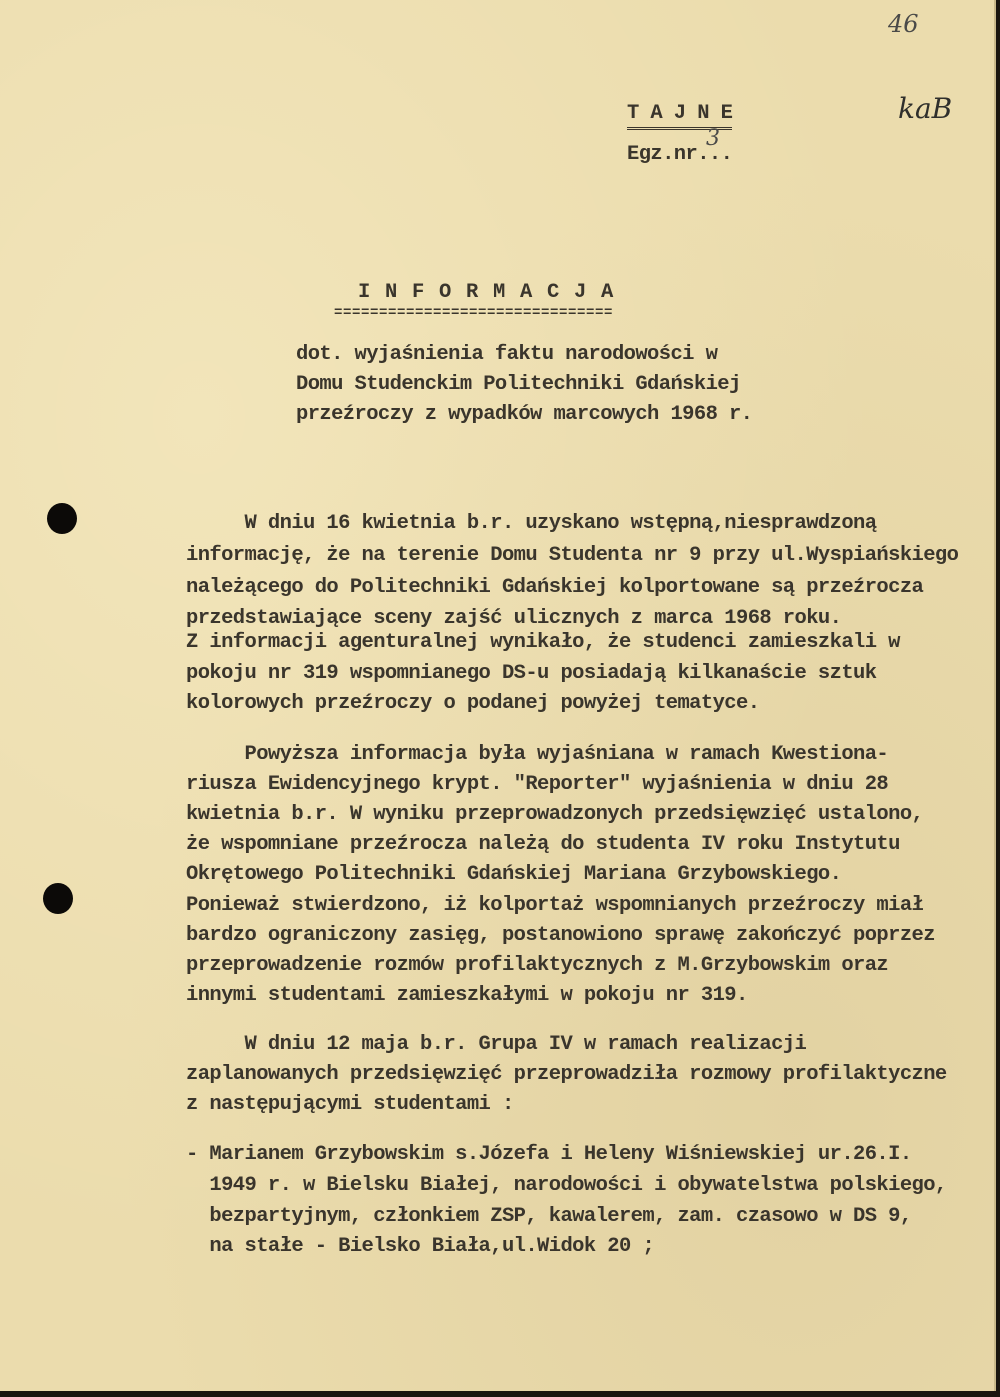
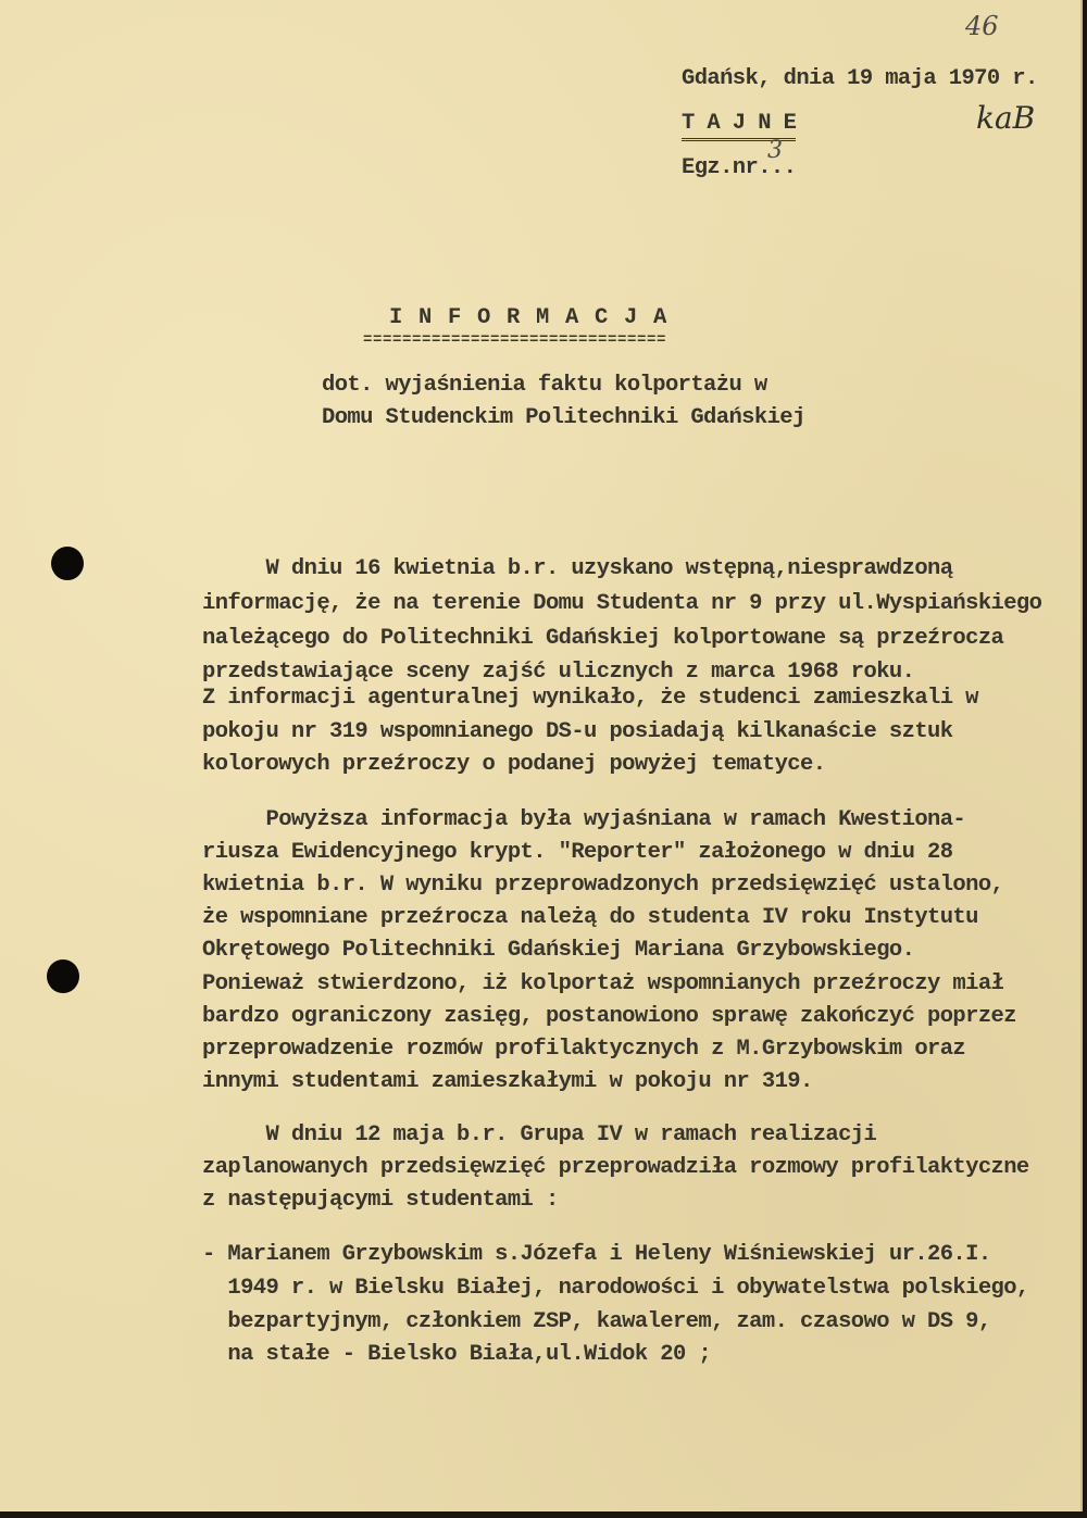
  46
  kaB
+ Gdańsk, dnia 19 maja 1970 r.
  T A J N E
  Egz.nr...
  3
  I N F O R M A C J A
  ===============================
- dot. wyjaśnienia faktu narodowości w
+ dot. wyjaśnienia faktu kolportażu w
  Domu Studenckim Politechniki Gdańskiej
- przeźroczy z wypadków marcowych 1968 r.
  W dniu 16 kwietnia b.r. uzyskano wstępną,niesprawdzoną
  informację, że na terenie Domu Studenta nr 9 przy ul.Wyspiańskiego
  należącego do Politechniki Gdańskiej kolportowane są przeźrocza
  przedstawiające sceny zajść ulicznych z marca 1968 roku.
  Z informacji agenturalnej wynikało, że studenci zamieszkali w
  pokoju nr 319 wspomnianego DS-u posiadają kilkanaście sztuk
  kolorowych przeźroczy o podanej powyżej tematyce.
  Powyższa informacja była wyjaśniana w ramach Kwestiona-
- riusza Ewidencyjnego krypt. "Reporter" wyjaśnienia w dniu 28
+ riusza Ewidencyjnego krypt. "Reporter" założonego w dniu 28
  kwietnia b.r. W wyniku przeprowadzonych przedsięwzięć ustalono,
  że wspomniane przeźrocza należą do studenta IV roku Instytutu
  Okrętowego Politechniki Gdańskiej Mariana Grzybowskiego.
  Ponieważ stwierdzono, iż kolportaż wspomnianych przeźroczy miał
  bardzo ograniczony zasięg, postanowiono sprawę zakończyć poprzez
  przeprowadzenie rozmów profilaktycznych z M.Grzybowskim oraz
  innymi studentami zamieszkałymi w pokoju nr 319.
  W dniu 12 maja b.r. Grupa IV w ramach realizacji
  zaplanowanych przedsięwzięć przeprowadziła rozmowy profilaktyczne
  z następującymi studentami :
  - Marianem Grzybowskim s.Józefa i Heleny Wiśniewskiej ur.26.I.
  1949 r. w Bielsku Białej, narodowości i obywatelstwa polskiego,
  bezpartyjnym, członkiem ZSP, kawalerem, zam. czasowo w DS 9,
  na stałe - Bielsko Biała,ul.Widok 20 ;
